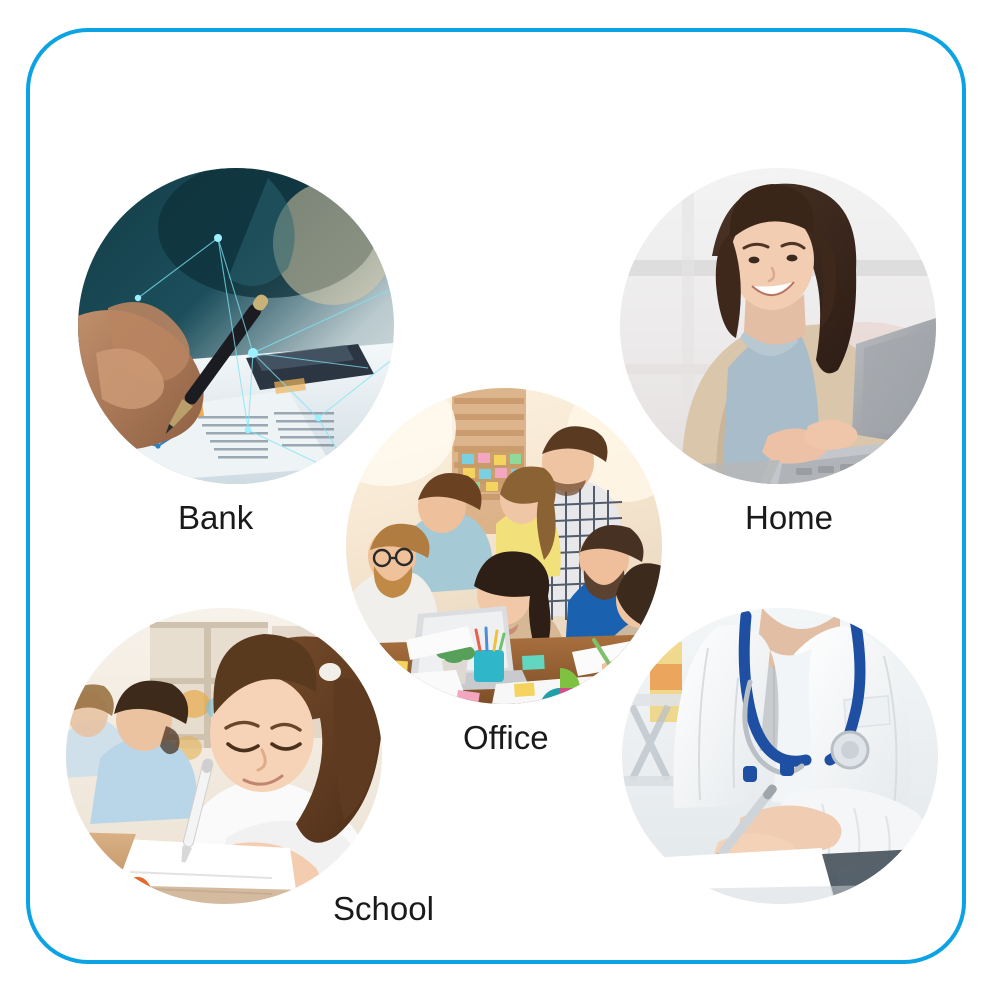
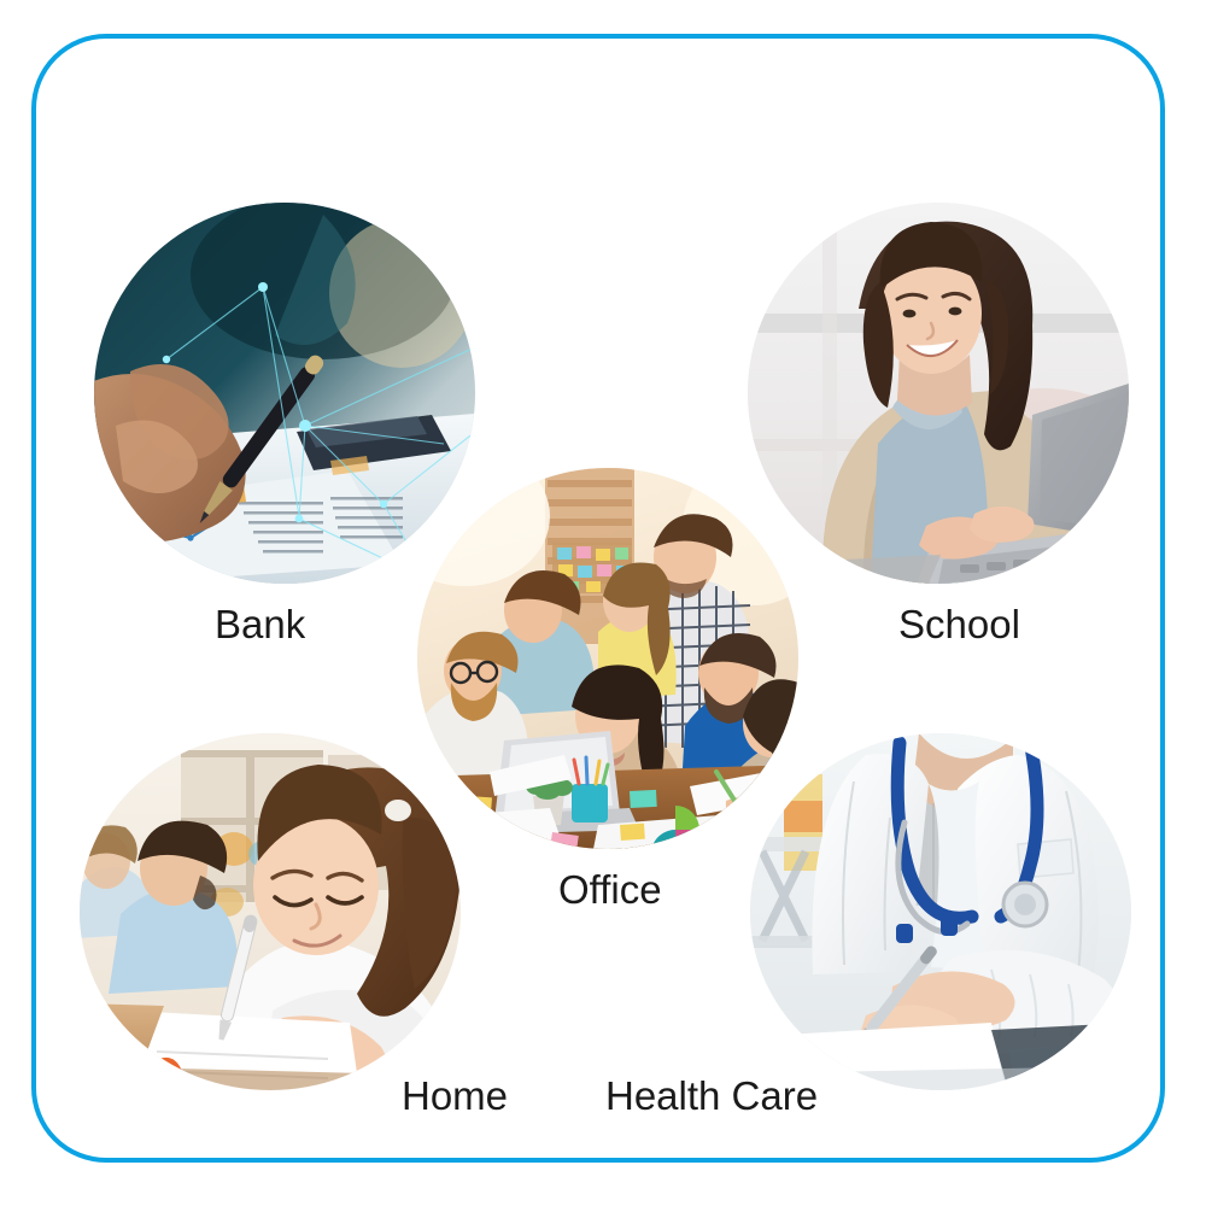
  Bank
- Home
+ School
  Office
- School
+ Home
+ Health Care
